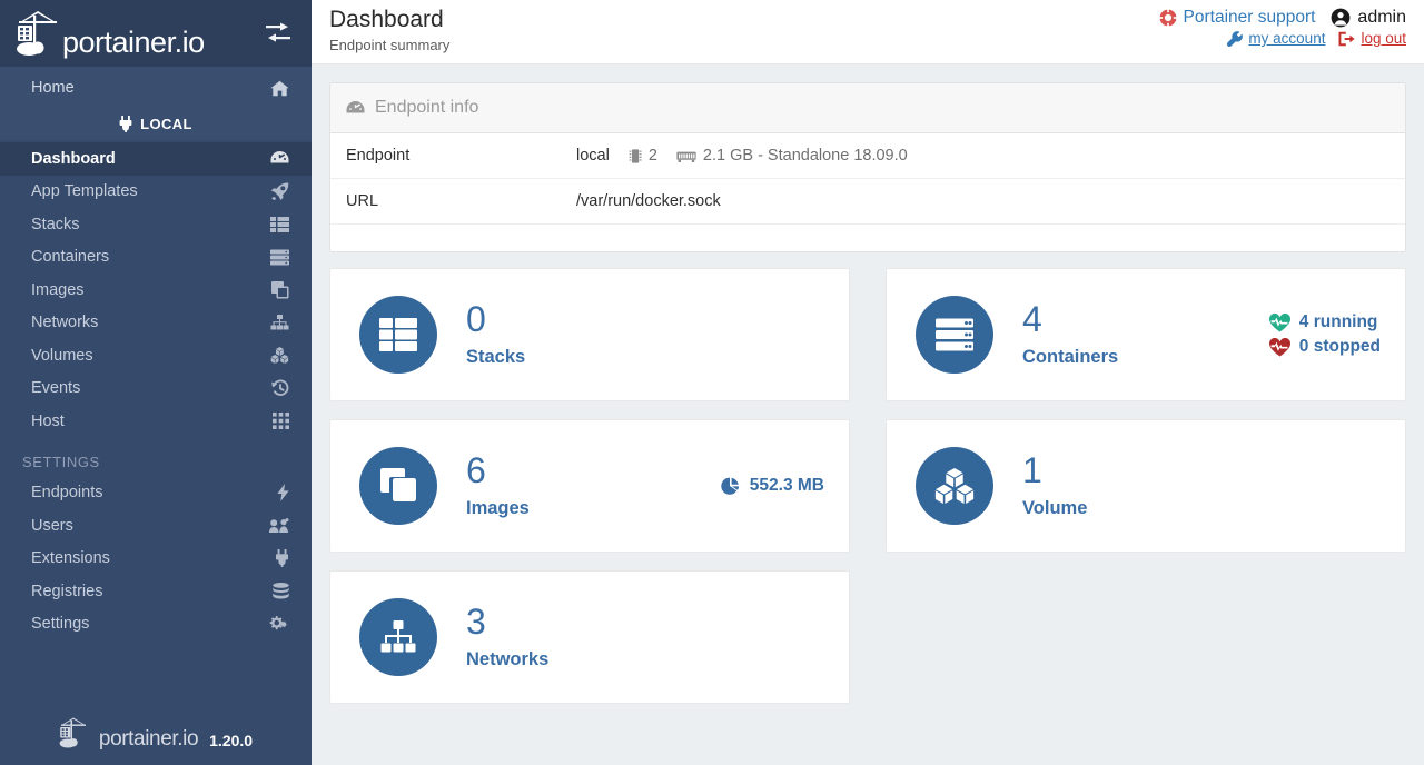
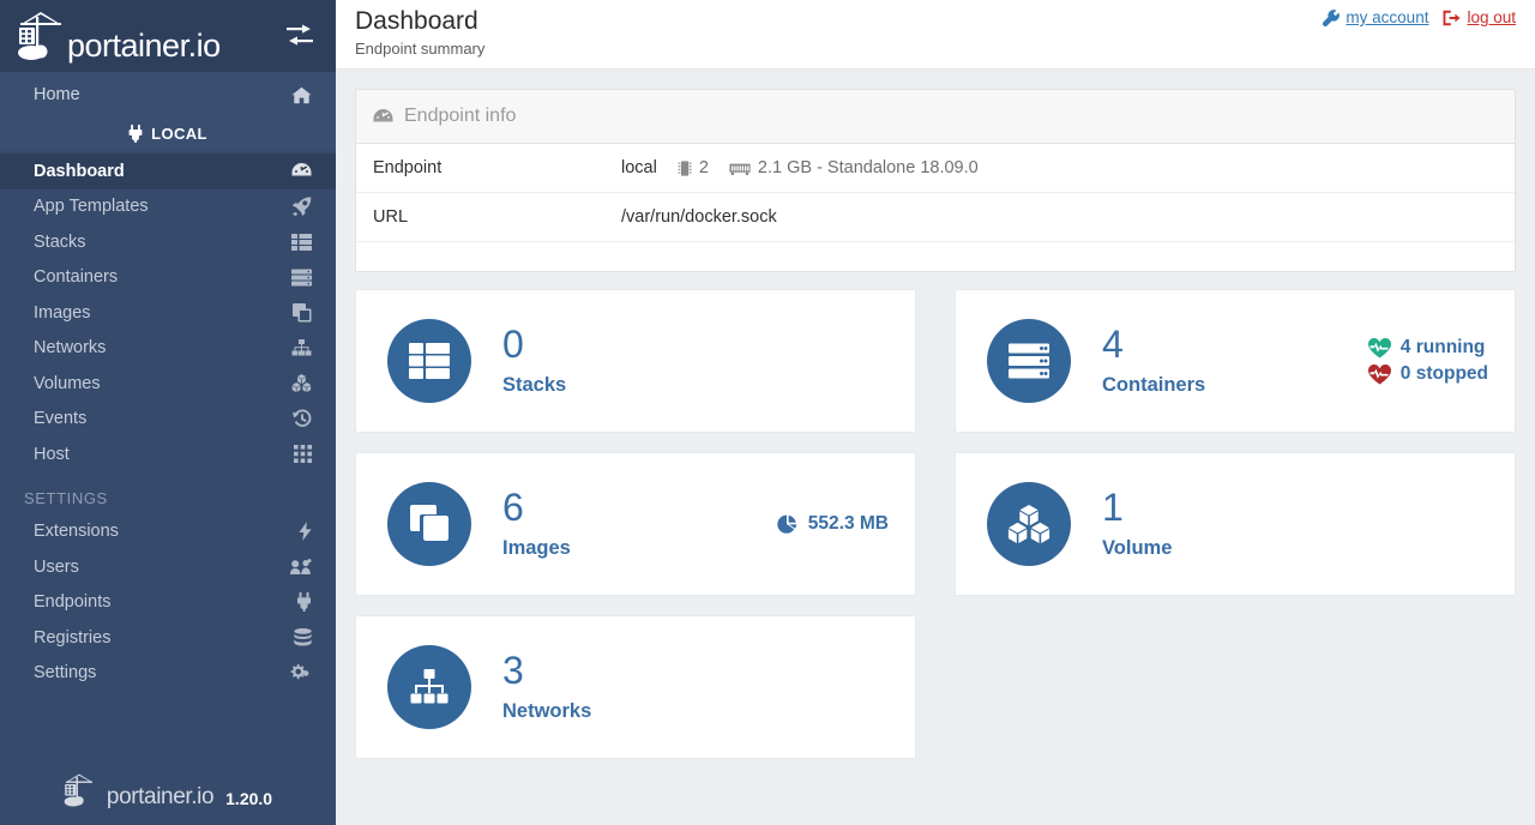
  portainer.io
  Home
  LOCAL
  Dashboard
  App Templates
  Stacks
  Containers
  Images
  Networks
  Volumes
  Events
  Host
  SETTINGS
- Endpoints
+ Extensions
  Users
- Extensions
+ Endpoints
  Registries
  Settings
  portainer.io
  1.20.0
  Dashboard
  Endpoint summary
- Portainer support
- admin
  my account
  log out
  Endpoint info
  Endpoint
  local
  2
  2.1 GB - Standalone 18.09.0
  URL
  /var/run/docker.sock
  0
  Stacks
  4
  Containers
  4 running
  0 stopped
  6
  Images
  552.3 MB
  1
  Volume
  3
  Networks
